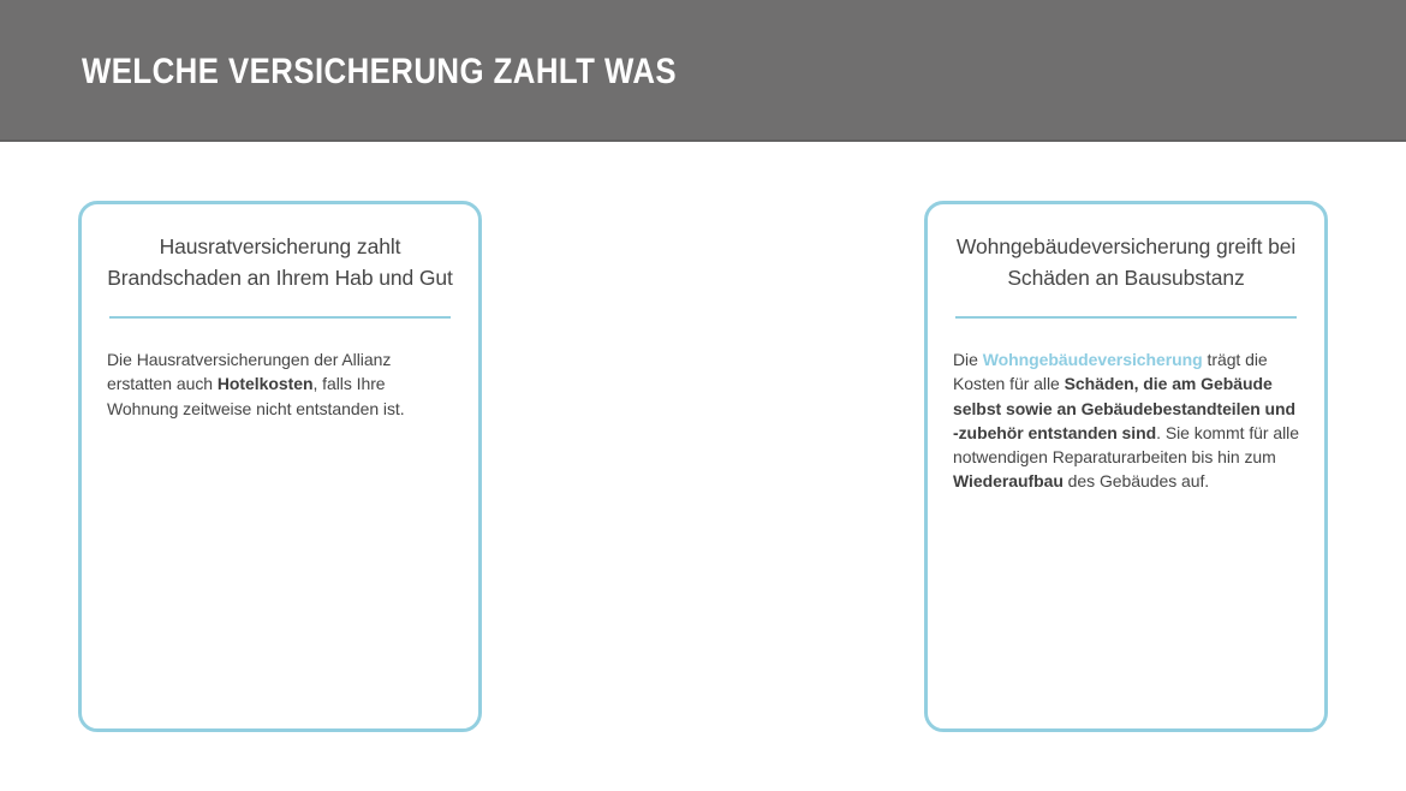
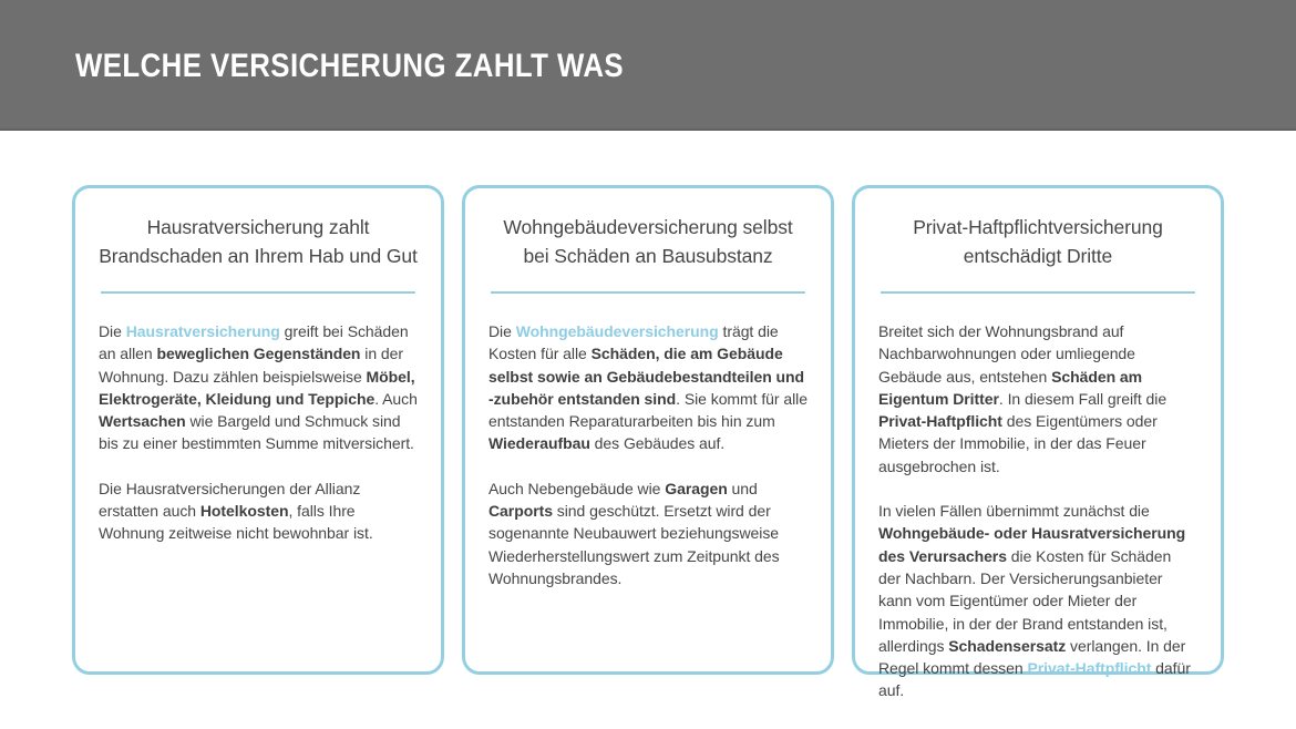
  WELCHE VERSICHERUNG ZAHLT WAS
  Hausratversicherung zahlt Brandschaden an Ihrem Hab und Gut
+ Die Hausratversicherung greift bei Schäden an allen beweglichen Gegenständen in der Wohnung. Dazu zählen beispielsweise Möbel, Elektrogeräte, Kleidung und Teppiche. Auch Wertsachen wie Bargeld und Schmuck sind bis zu einer bestimmten Summe mitversichert.
- Die Hausratversicherungen der Allianz erstatten auch Hotelkosten, falls Ihre Wohnung zeitweise nicht entstanden ist.
+ Die Hausratversicherungen der Allianz erstatten auch Hotelkosten, falls Ihre Wohnung zeitweise nicht bewohnbar ist.
- Wohngebäudeversicherung greift bei Schäden an Bausubstanz
+ Wohngebäudeversicherung selbst bei Schäden an Bausubstanz
- Die Wohngebäudeversicherung trägt die Kosten für alle Schäden, die am Gebäude selbst sowie an Gebäudebestandteilen und -zubehör entstanden sind. Sie kommt für alle notwendigen Reparaturarbeiten bis hin zum Wiederaufbau des Gebäudes auf.
+ Die Wohngebäudeversicherung trägt die Kosten für alle Schäden, die am Gebäude selbst sowie an Gebäudebestandteilen und -zubehör entstanden sind. Sie kommt für alle entstanden Reparaturarbeiten bis hin zum Wiederaufbau des Gebäudes auf.
+ Auch Nebengebäude wie Garagen und Carports sind geschützt. Ersetzt wird der sogenannte Neubauwert beziehungsweise Wiederherstellungswert zum Zeitpunkt des Wohnungsbrandes.
+ Privat-Haftpflichtversicherung entschädigt Dritte
+ Breitet sich der Wohnungsbrand auf Nachbarwohnungen oder umliegende Gebäude aus, entstehen Schäden am Eigentum Dritter. In diesem Fall greift die Privat-Haftpflicht des Eigentümers oder Mieters der Immobilie, in der das Feuer ausgebrochen ist.
+ In vielen Fällen übernimmt zunächst die Wohngebäude- oder Hausratversicherung des Verursachers die Kosten für Schäden der Nachbarn. Der Versicherungsanbieter kann vom Eigentümer oder Mieter der Immobilie, in der der Brand entstanden ist, allerdings Schadensersatz verlangen. In der Regel kommt dessen Privat-Haftpflicht dafür auf.
